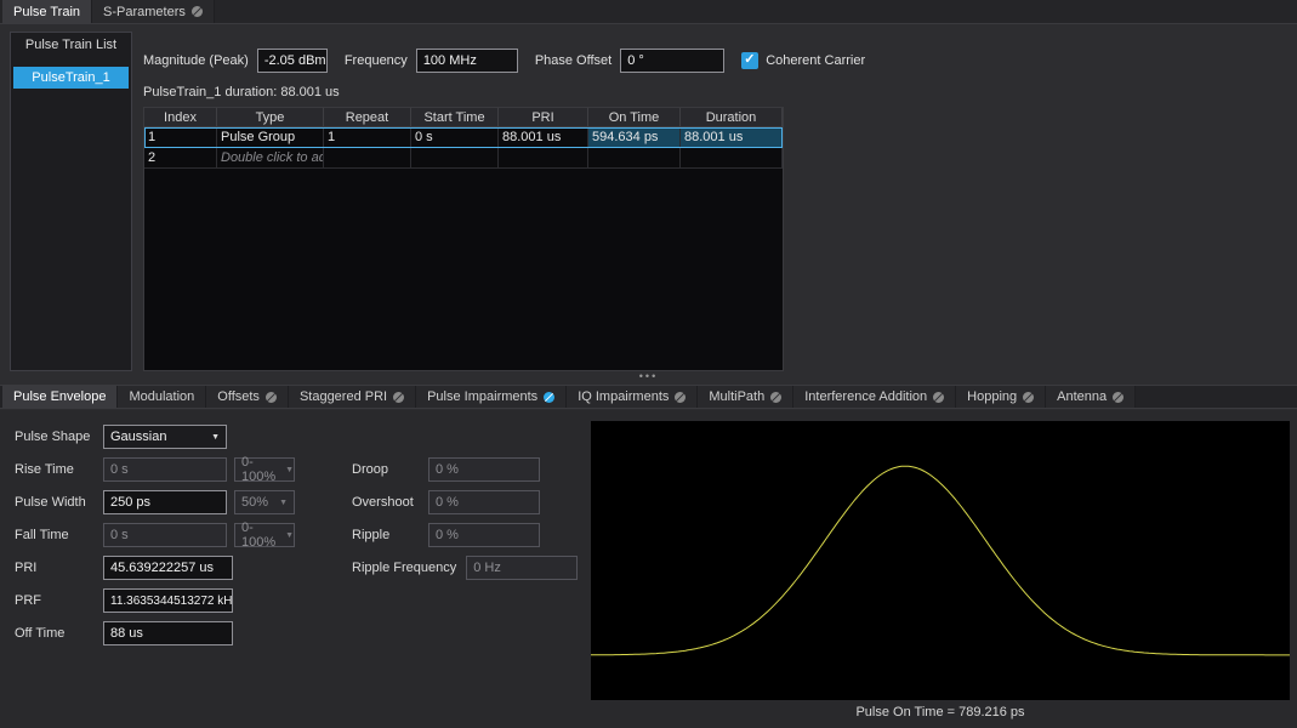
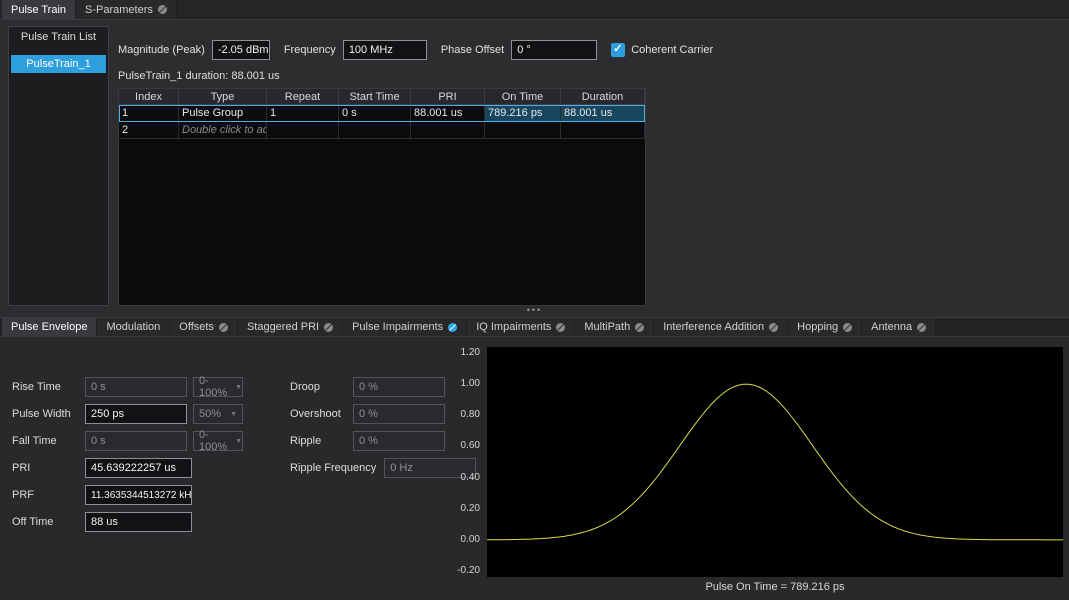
  Pulse Train
  S-Parameters
  Pulse Train List
  PulseTrain_1
  Magnitude (Peak)
  -2.05 dBm
  Frequency
  100 MHz
  Phase Offset
  0 °
  Coherent Carrier
  PulseTrain_1 duration: 88.001 us
  Index
  Type
  Repeat
  Start Time
  PRI
  On Time
  Duration
  1
  Pulse Group
  1
  0 s
  88.001 us
- 594.634 ps
+ 789.216 ps
  88.001 us
  2
  Double click to ad
  •••
  Pulse Envelope
  Modulation
  Offsets
  Staggered PRI
  Pulse Impairments
  IQ Impairments
  MultiPath
  Interference Addition
  Hopping
  Antenna
- Pulse Shape
- Gaussian
  Rise Time
  0 s
  0-100%
  Pulse Width
  250 ps
  50%
  Fall Time
  0 s
  0-100%
  PRI
  45.639222257 us
  PRF
  11.3635344513272 kH
  Off Time
  88 us
  Droop
  0 %
  Overshoot
  0 %
  Ripple
  0 %
  Ripple Frequency
  0 Hz
+ 1.20
+ 1.00
+ 0.80
+ 0.60
+ 0.40
+ 0.20
+ 0.00
+ -0.20
  Pulse On Time = 789.216 ps
